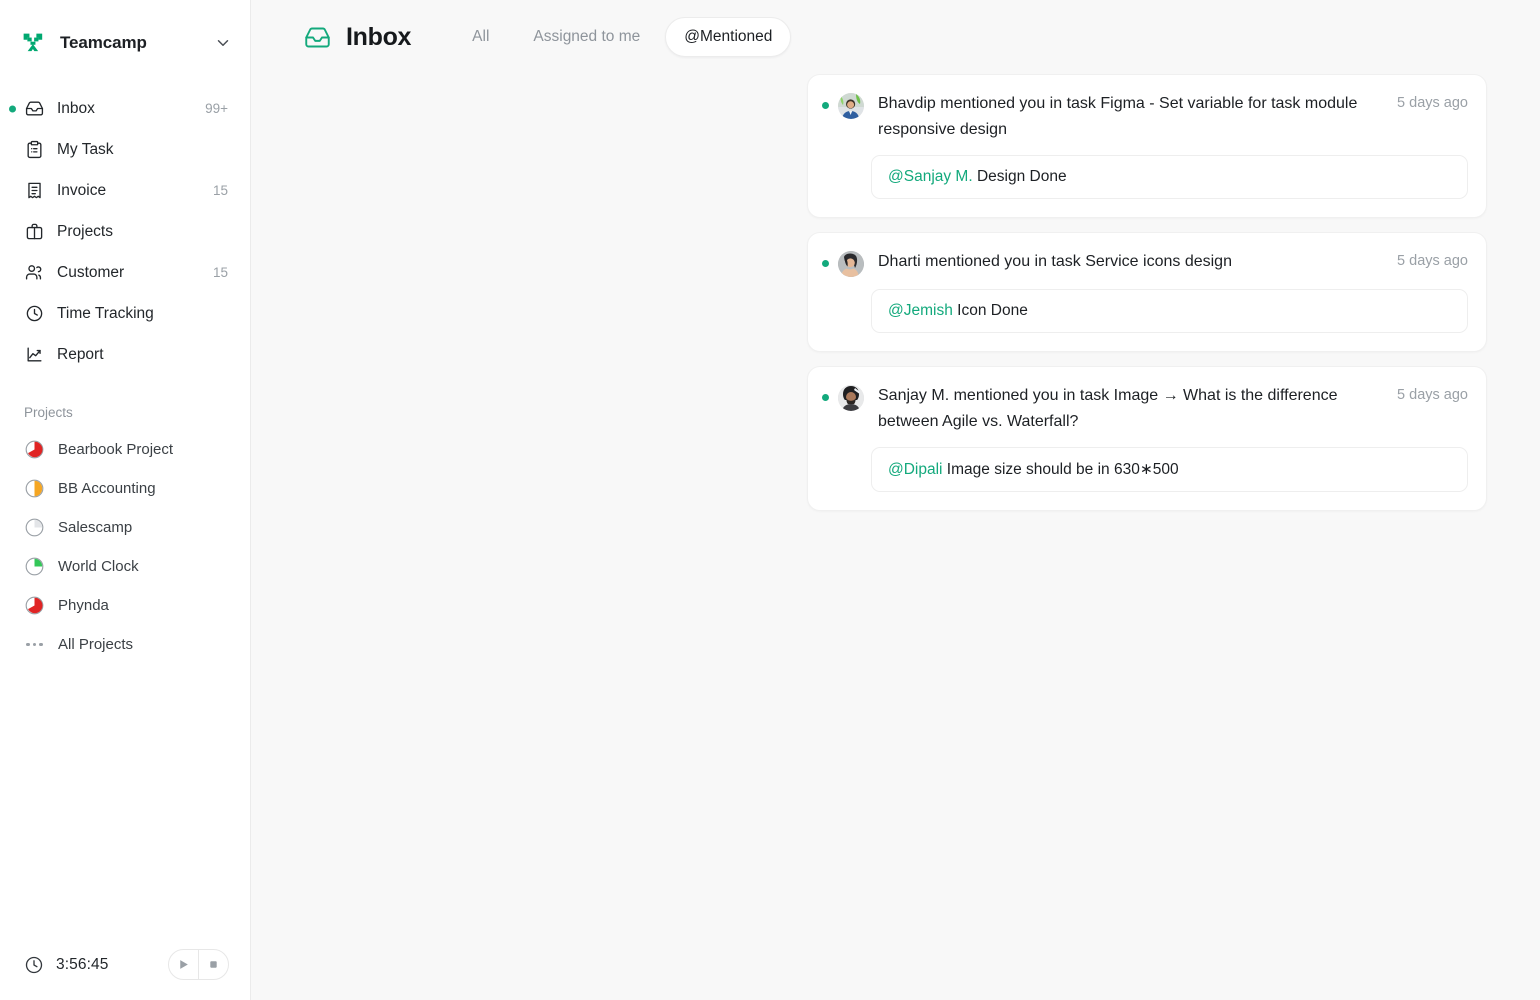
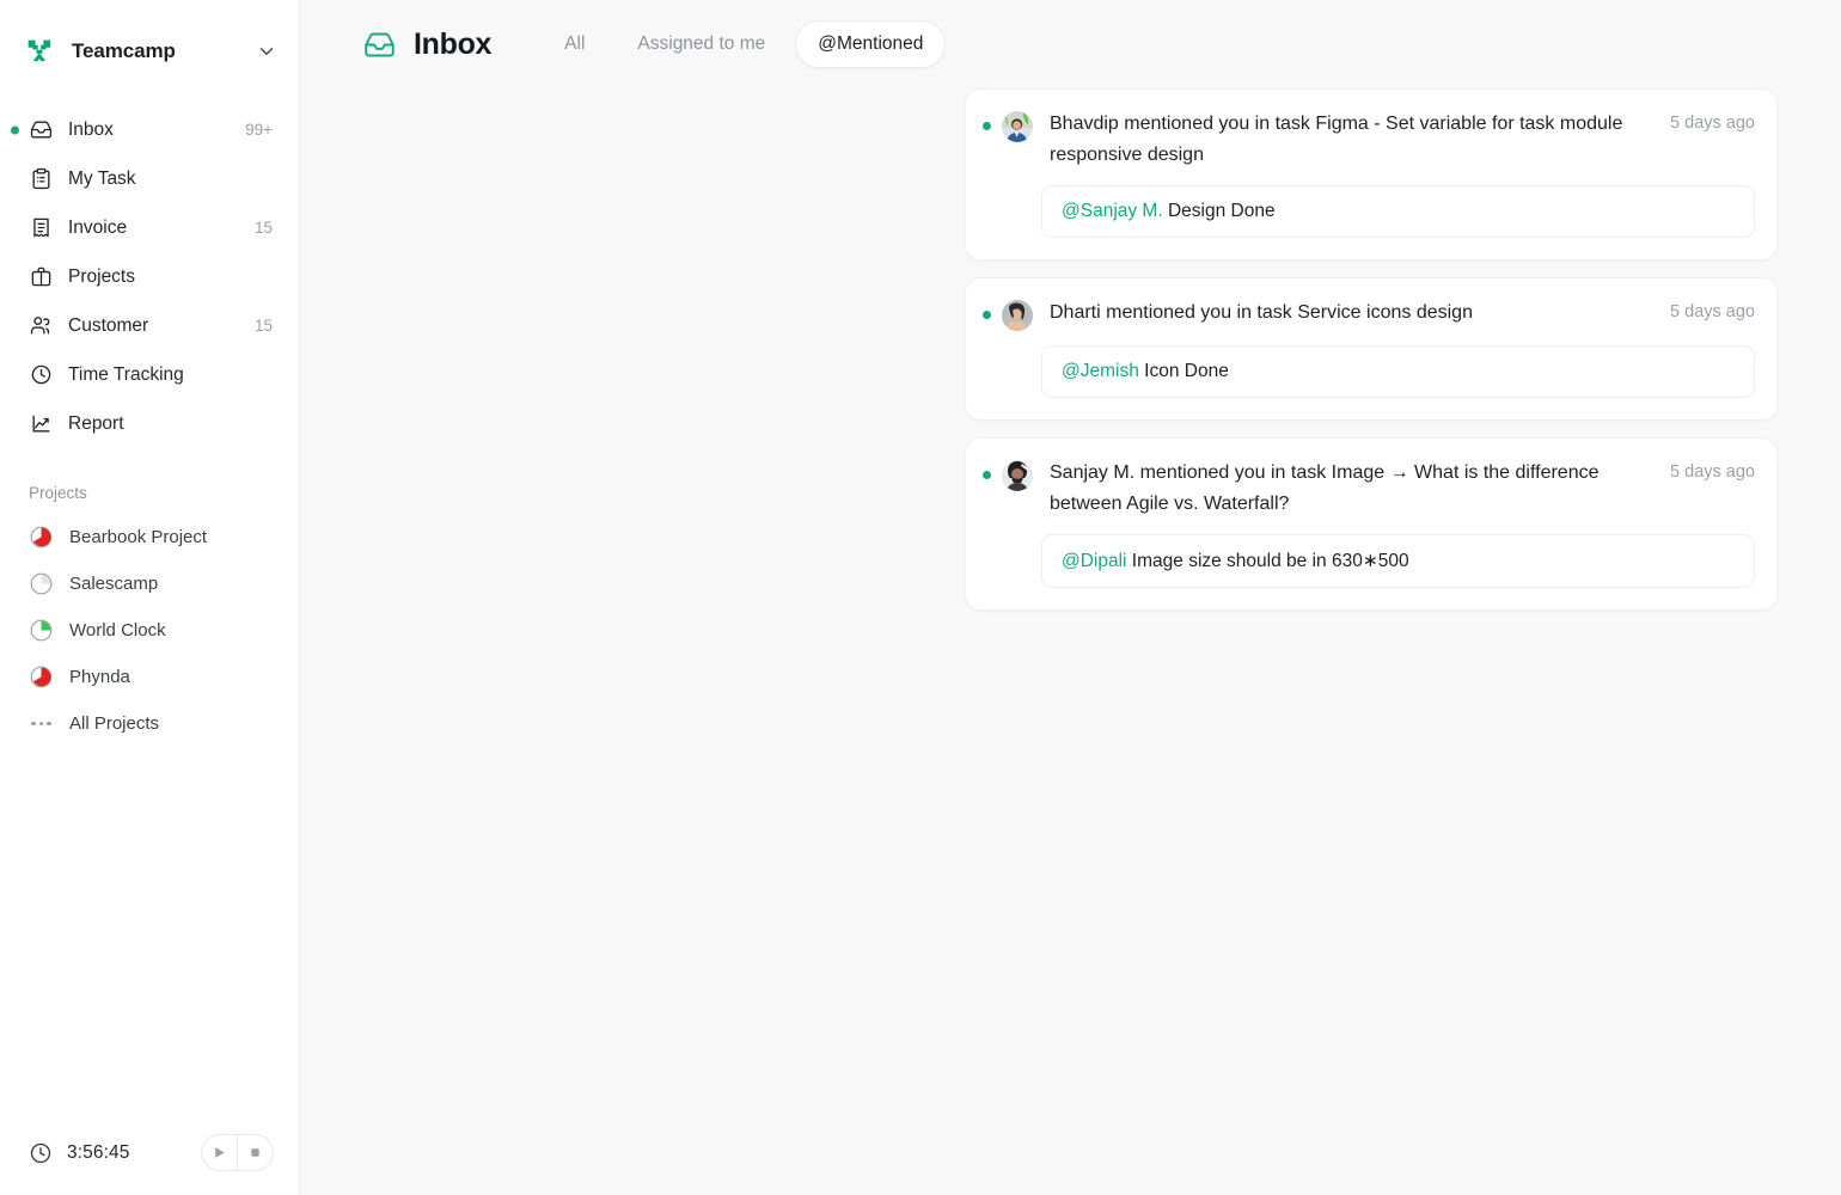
  Teamcamp
  Inbox
  99+
  My Task
  Invoice
  15
  Projects
  Customer
  15
  Time Tracking
  Report
  Projects
  Bearbook Project
- BB Accounting
  Salescamp
  World Clock
  Phynda
  All Projects
  3:56:45
  Inbox
  All
  Assigned to me
  @Mentioned
  Bhavdip mentioned you in task Figma - Set variable for task module responsive design
  5 days ago
  @Sanjay M. Design Done
  Dharti mentioned you in task Service icons design
  5 days ago
  @Jemish Icon Done
  Sanjay M. mentioned you in task Image → What is the difference between Agile vs. Waterfall?
  5 days ago
  @Dipali Image size should be in 630∗500
